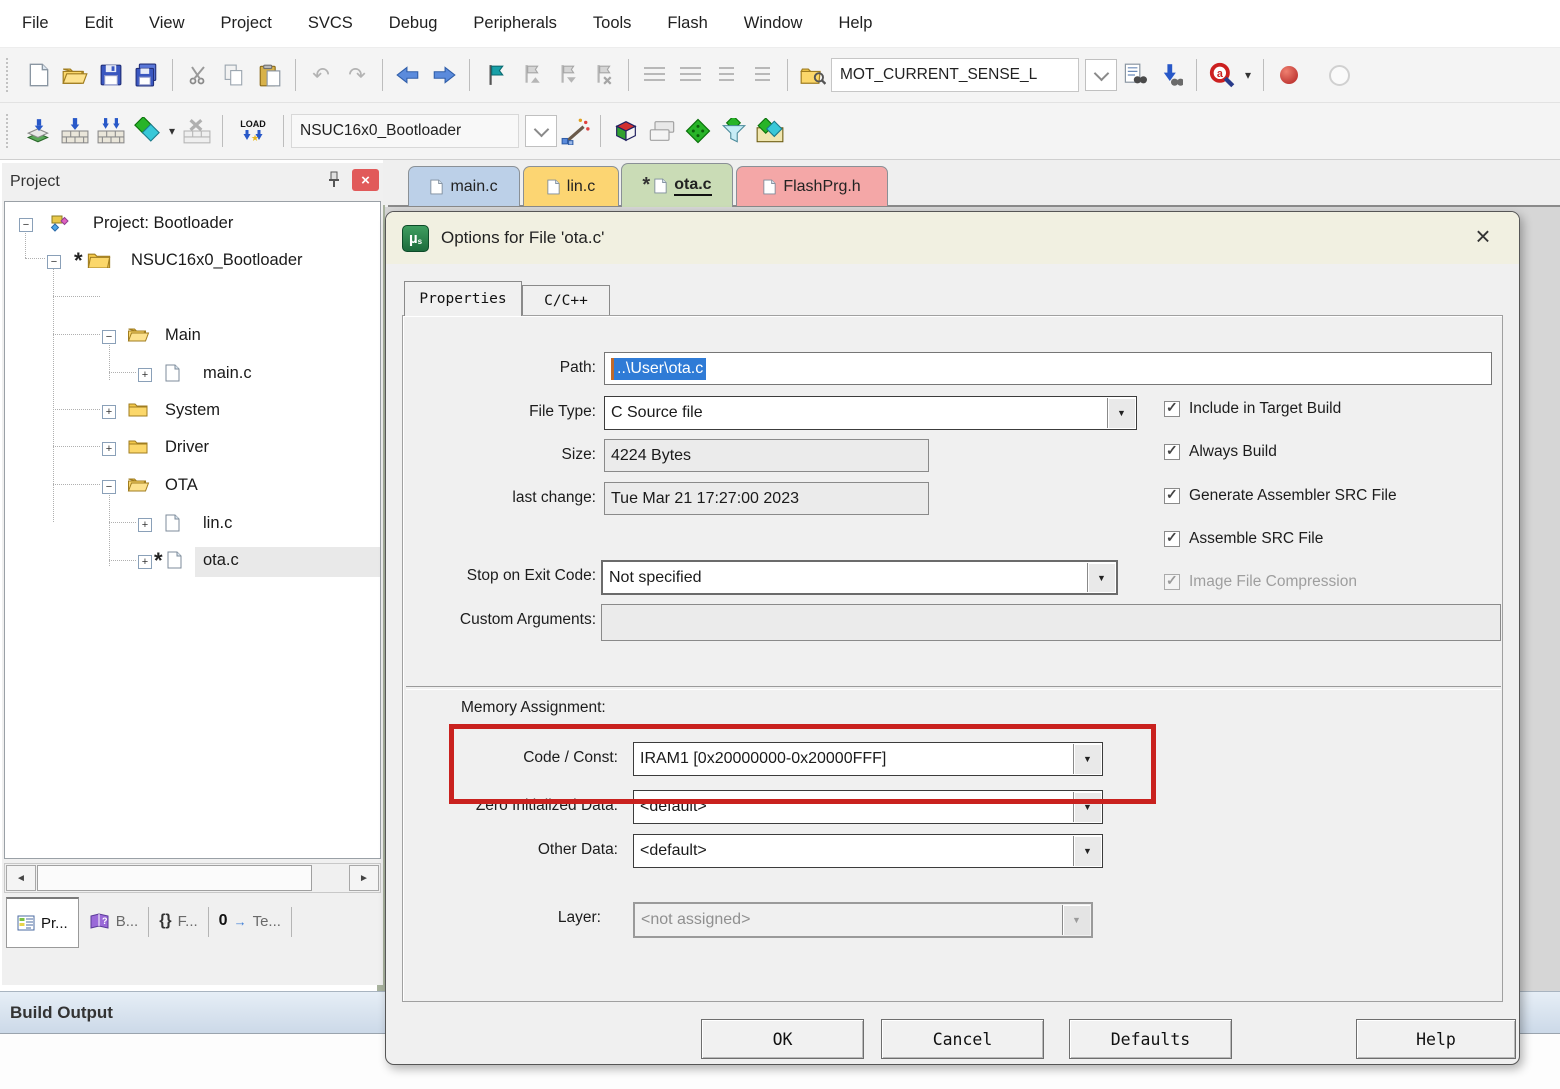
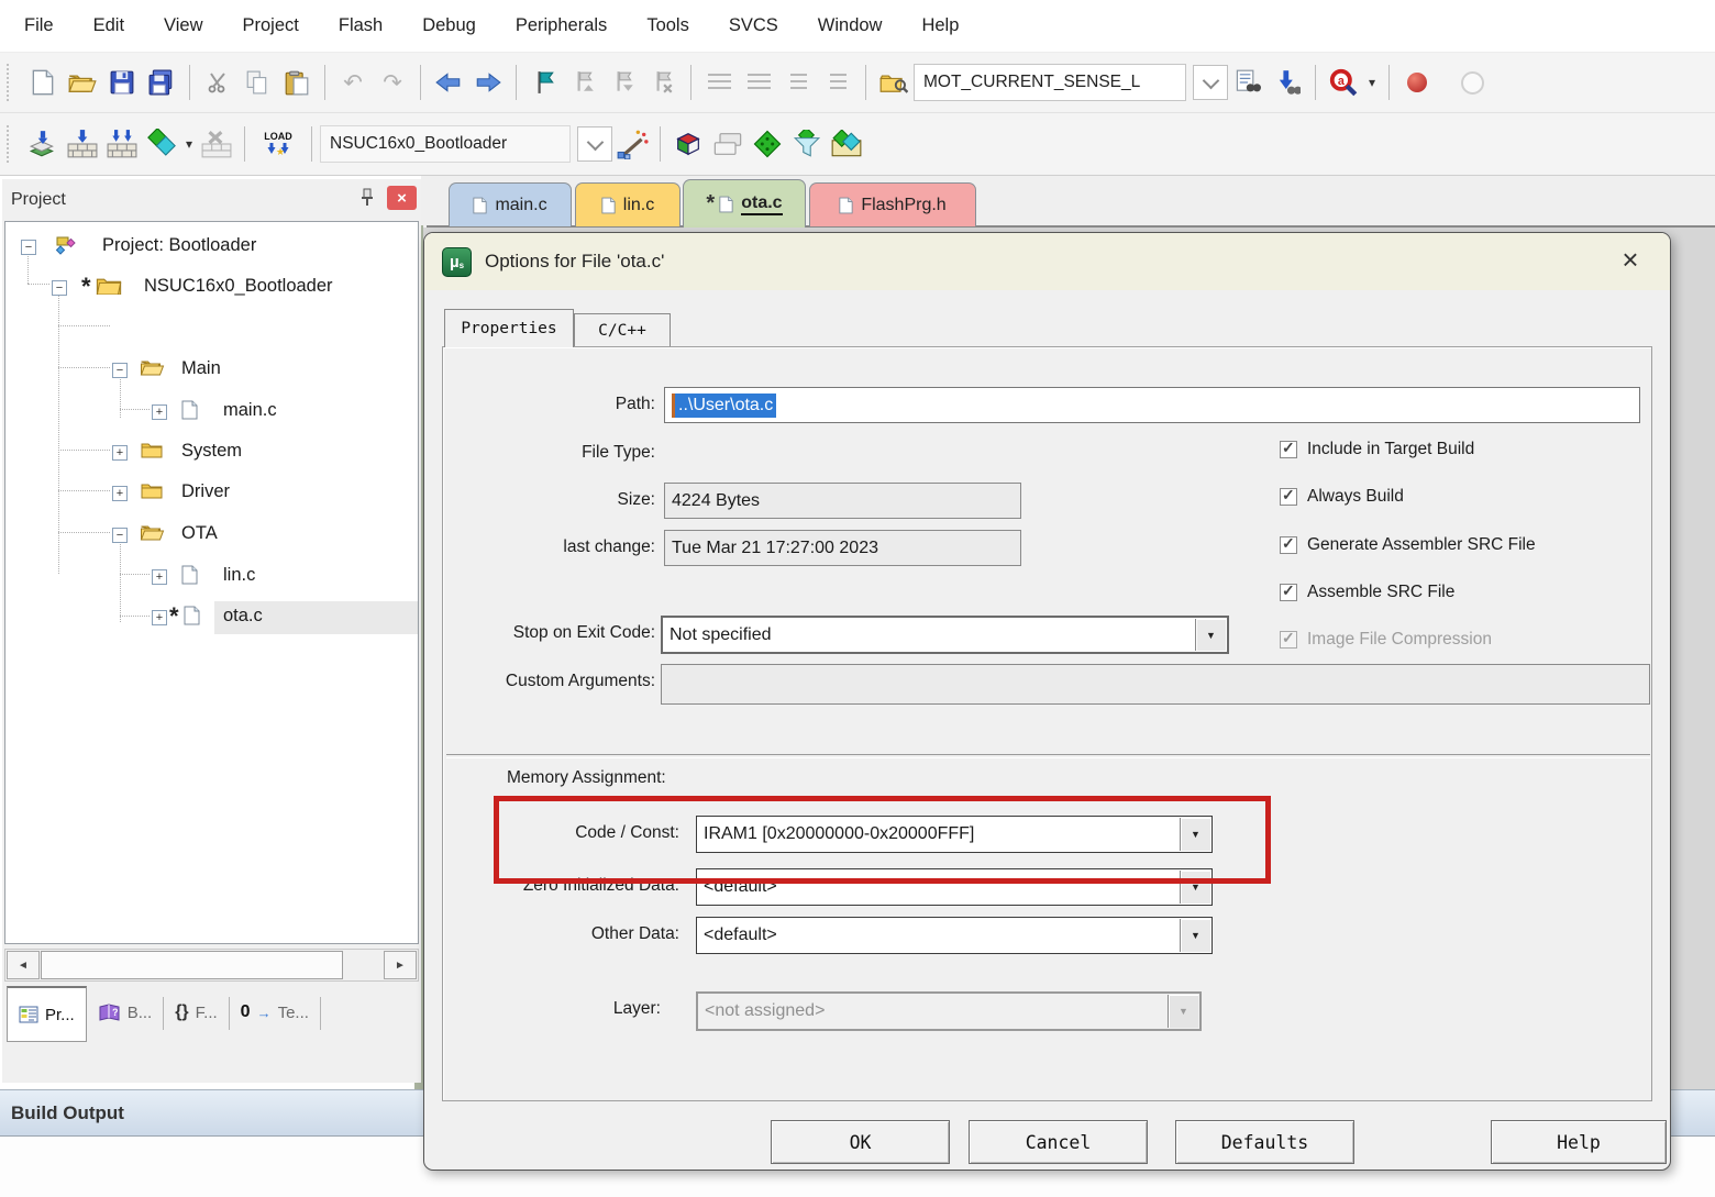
  File
  Edit
  View
  Project
- SVCS
+ Flash
  Debug
  Peripherals
  Tools
- Flash
+ SVCS
  Window
  Help
  ↶
  ↷
  MOT_CURRENT_SENSE_L
  a
  LOAD
  ★
  NSUC16x0_Bootloader
  main.c
  lin.c
  *
  ota.c
  FlashPrg.h
  Project
  Project: Bootloader
  *
  NSUC16x0_Bootloader
  Main
  main.c
  System
  Driver
  OTA
  lin.c
  *
  ota.c
  ◄
  ►
  Pr...
  ?
  B...
  F...
  Te...
  Build Output
  s
  Options for File 'ota.c'
  Properties
  C/C++
  Path:
  ..\User\ota.c
  File Type:
- C Source file
  Size:
  4224 Bytes
  last change:
  Tue Mar 21 17:27:00 2023
  Include in Target Build
  Always Build
  Generate Assembler SRC File
  Assemble SRC File
  Image File Compression
  Stop on Exit Code:
  Not specified
  Custom Arguments:
  Memory Assignment:
  Code / Const:
  IRAM1 [0x20000000-0x20000FFF]
  Zero Initialized Data:
  <default>
  Other Data:
  <default>
  Layer:
  <not assigned>
  OK
  Cancel
  Defaults
  Help
